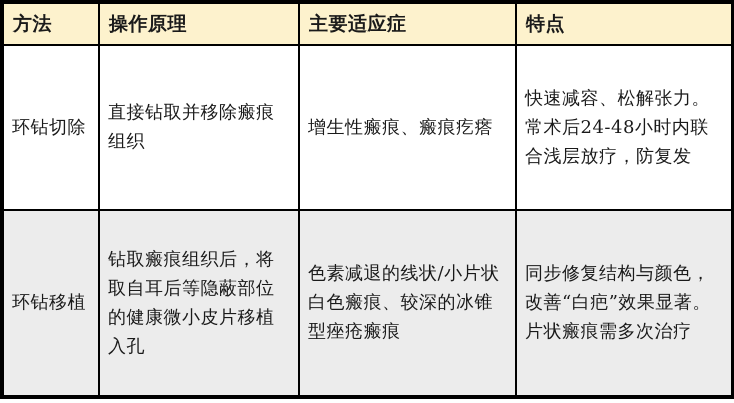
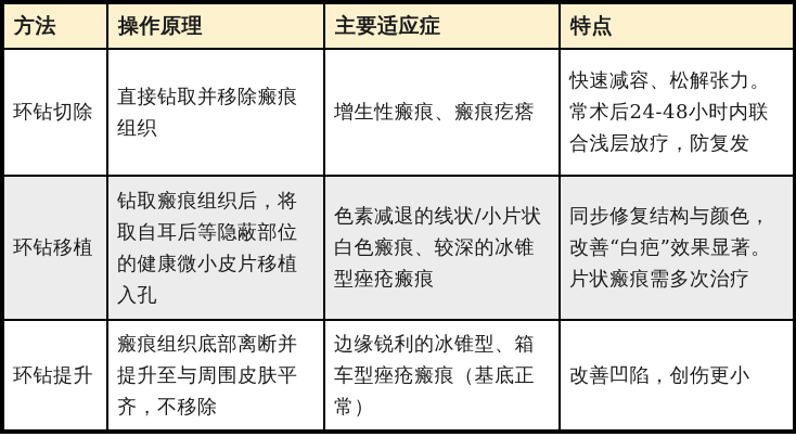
  方法	操作原理	主要适应症	特点
  环钻切除	直接钻取并移除瘢痕组织	增生性瘢痕、瘢痕疙瘩	快速减容、松解张力。常术后24-48小时内联合浅层放疗，防复发
  环钻移植	钻取瘢痕组织后，将取自耳后等隐蔽部位的健康微小皮片移植入孔	色素减退的线状/小片状白色瘢痕、较深的冰锥型痤疮瘢痕	同步修复结构与颜色，改善“白疤”效果显著。片状瘢痕需多次治疗
+ 环钻提升	瘢痕组织底部离断并提升至与周围皮肤平齐，不移除	边缘锐利的冰锥型、箱车型痤疮瘢痕（基底正常）	改善凹陷，创伤更小
